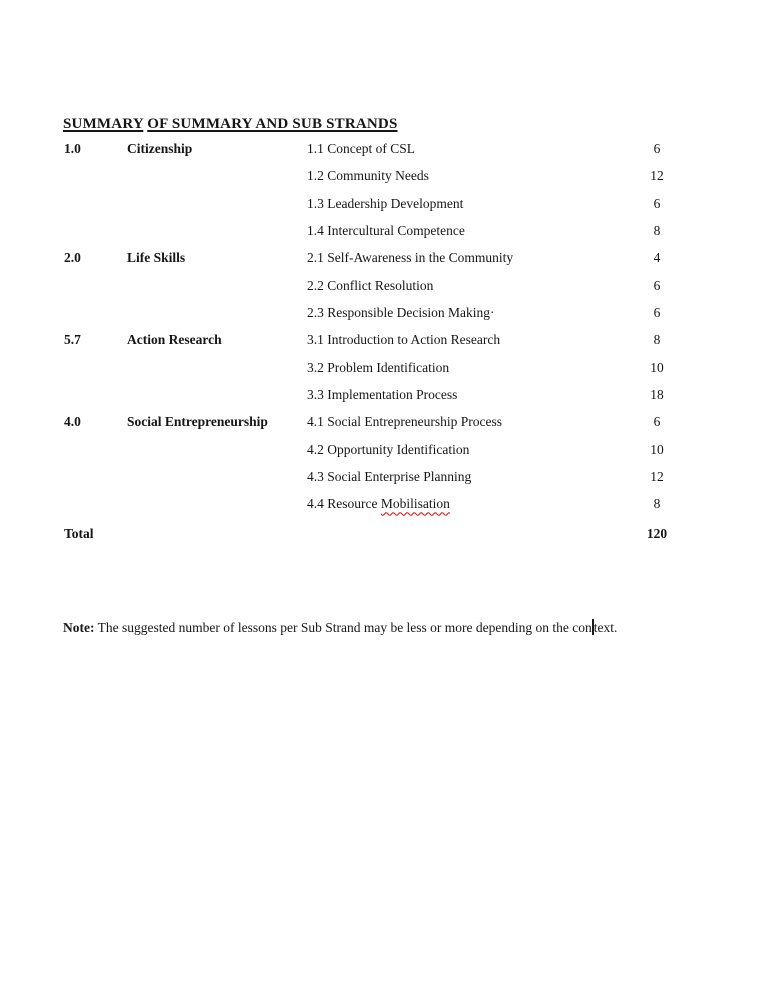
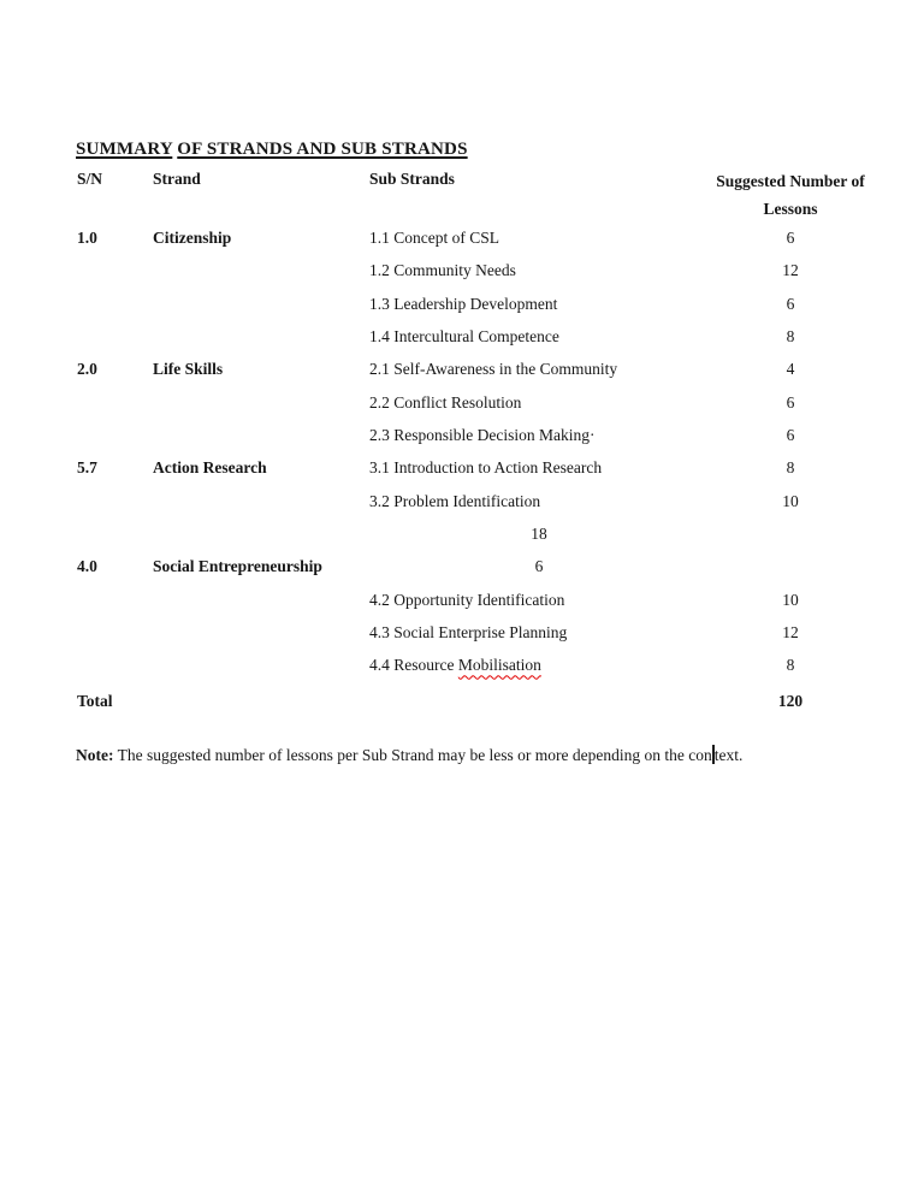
- SUMMARY OF SUMMARY AND SUB STRANDS
+ SUMMARY OF STRANDS AND SUB STRANDS
+ S/N
+ Strand
+ Sub Strands
+ Suggested Number of
+ Lessons
  1.0
  Citizenship
  1.1 Concept of CSL
  6
  1.2 Community Needs
  12
  1.3 Leadership Development
  6
  1.4 Intercultural Competence
  8
  2.0
  Life Skills
  2.1 Self-Awareness in the Community
  4
  2.2 Conflict Resolution
  6
  2.3 Responsible Decision Making·
  6
  5.7
  Action Research
  3.1 Introduction to Action Research
  8
  3.2 Problem Identification
  10
- 3.3 Implementation Process
  18
  4.0
  Social Entrepreneurship
- 4.1 Social Entrepreneurship Process
  6
  4.2 Opportunity Identification
  10
  4.3 Social Enterprise Planning
  12
  4.4 Resource Mobilisation
  8
  Total
  120
  Note: The suggested number of lessons per Sub Strand may be less or more depending on the con text.
